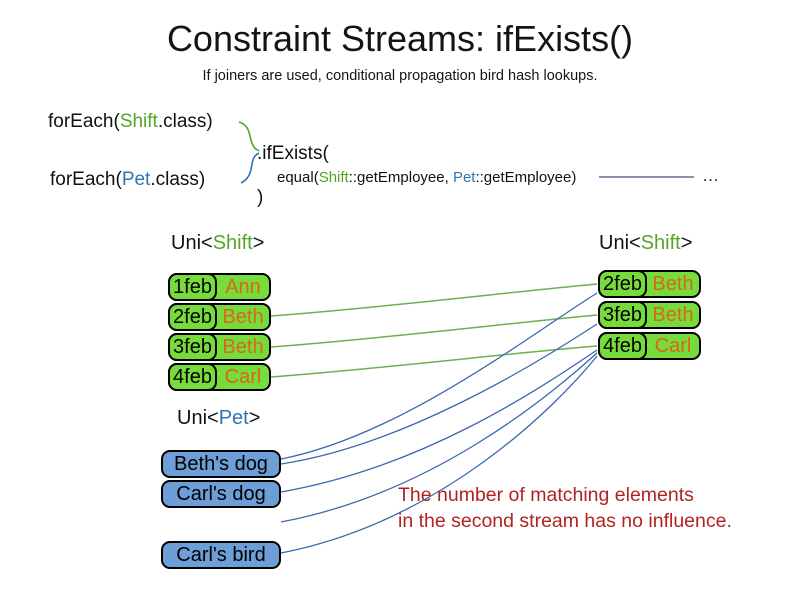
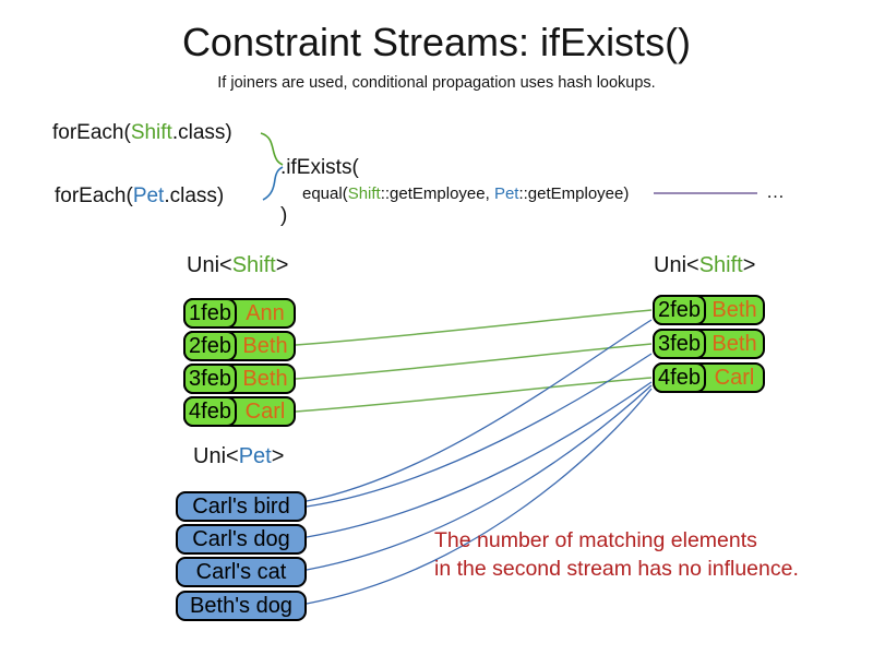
  Constraint Streams: ifExists()
- If joiners are used, conditional propagation bird hash lookups.
+ If joiners are used, conditional propagation uses hash lookups.
  forEach(Shift.class)
  forEach(Pet.class)
  .ifExists(
  equal(Shift::getEmployee, Pet::getEmployee)
  …
  )
  Uni<Shift>
  1feb
  Ann
  2feb
  Beth
  3feb
  Beth
  4feb
  Carl
  Uni<Shift>
  2feb
  Beth
  3feb
  Beth
  4feb
  Carl
  Uni<Pet>
- Beth's dog
+ Carl's bird
  Carl's dog
+ Carl's cat
- Carl's bird
+ Beth's dog
  The number of matching elements
  in the second stream has no influence.
